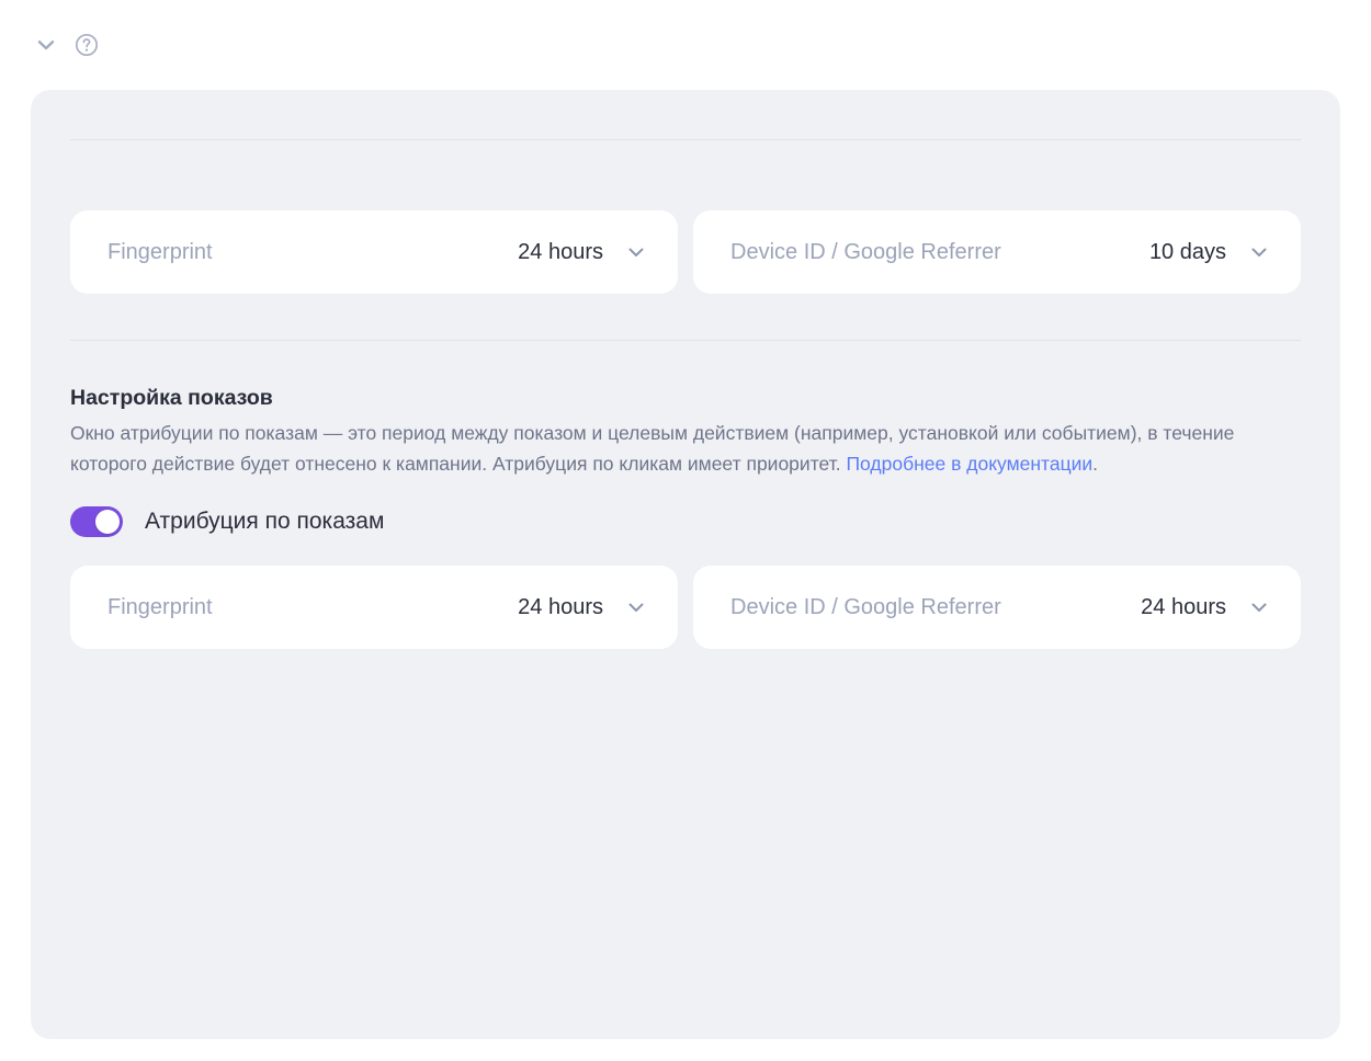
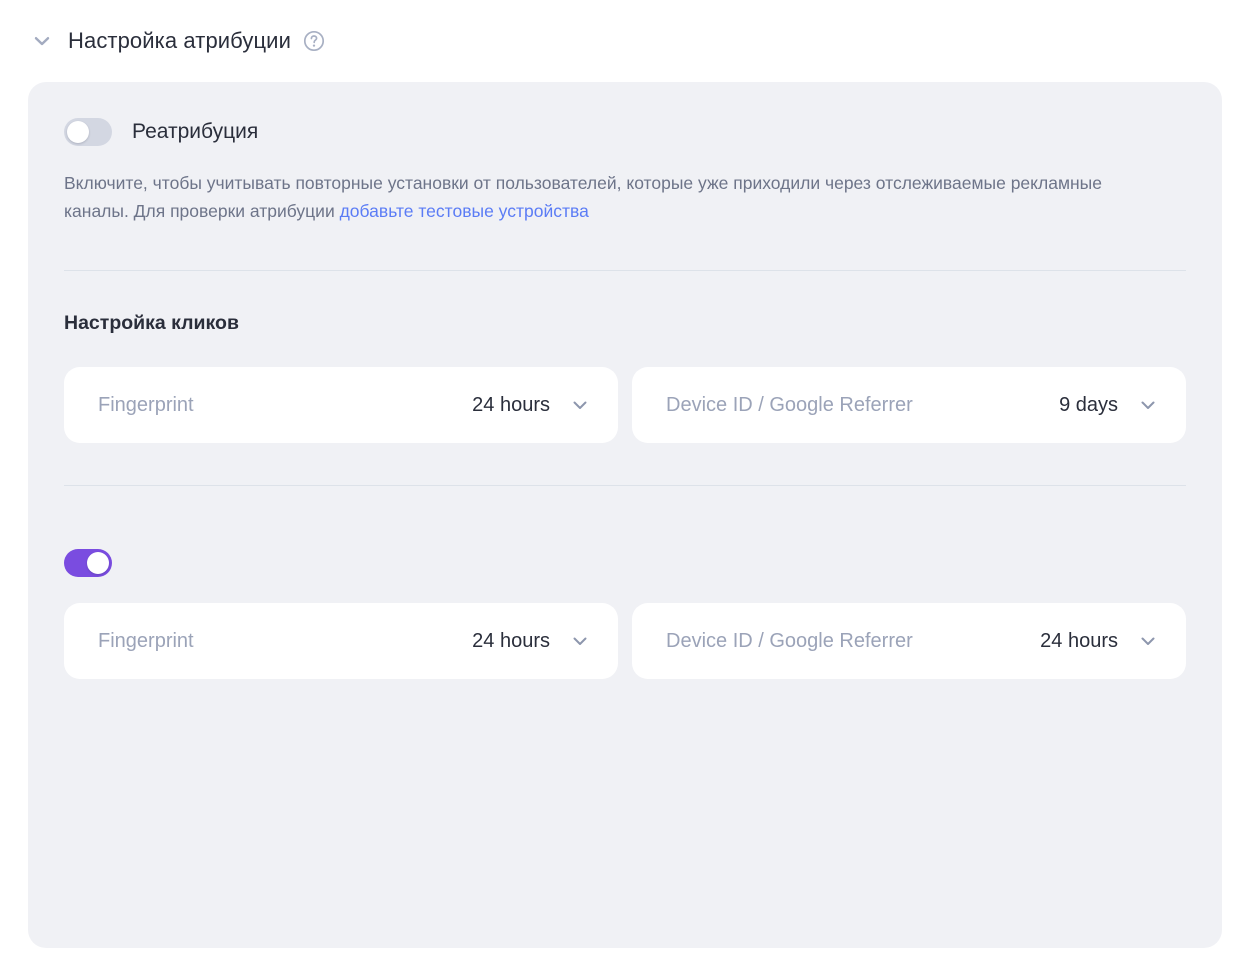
+ Настройка атрибуции
+ Реатрибуция
+ Включите, чтобы учитывать повторные установки от пользователей, которые уже приходили через отслеживаемые рекламные каналы. Для проверки атрибуции добавьте тестовые устройства
+ Настройка кликов
  Fingerprint
  24 hours
  Device ID / Google Referrer
- 10 days
+ 9 days
- Настройка показов
- Окно атрибуции по показам — это период между показом и целевым действием (например, установкой или событием), в течение которого действие будет отнесено к кампании. Атрибуция по кликам имеет приоритет. Подробнее в документации.
- Атрибуция по показам
  Fingerprint
  24 hours
  Device ID / Google Referrer
  24 hours
